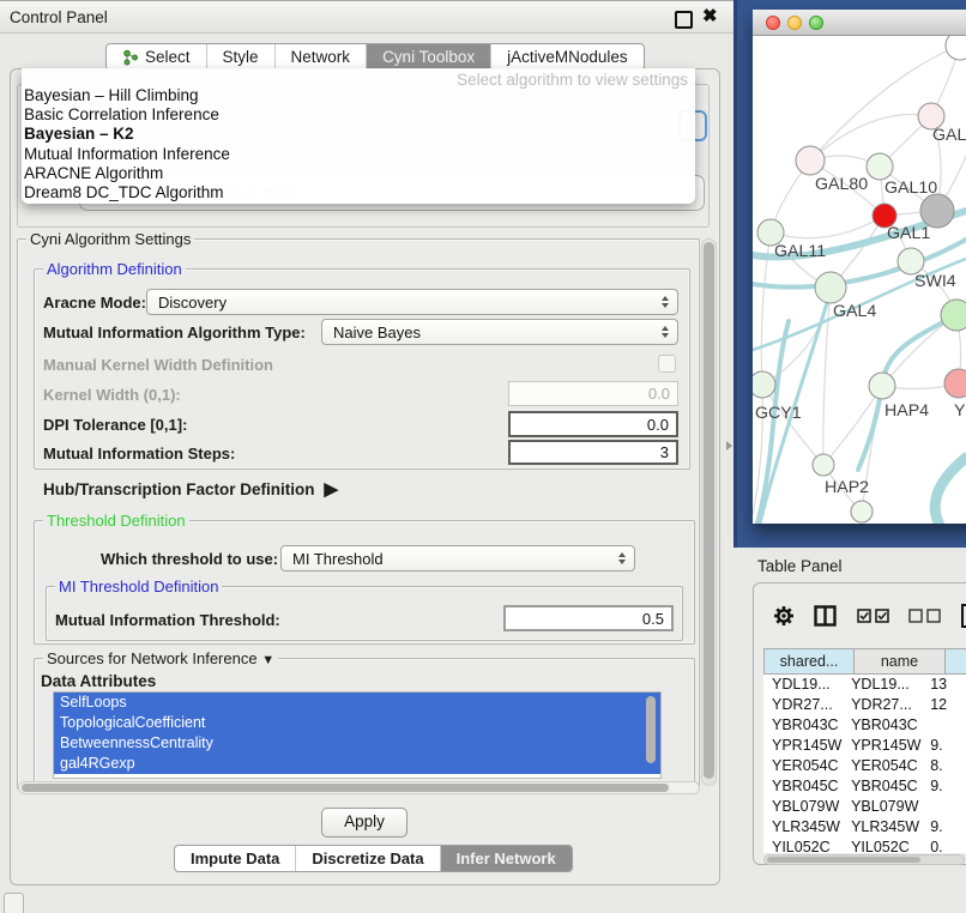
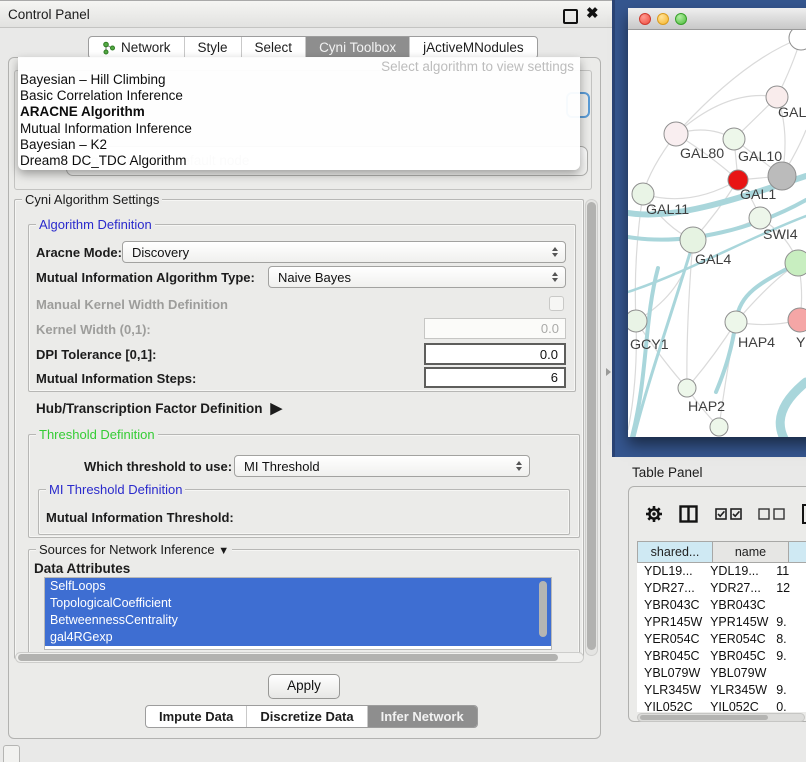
  Control Panel
  ✖
- Select
+ Network
  Style
- Network
+ Select
  Cyni Toolbox
  jActiveMNodules
  Select algorithm to view settings
  Bayesian – Hill Climbing
  Basic Correlation Inference
- Bayesian – K2
+ ARACNE Algorithm
  Mutual Information Inference
- ARACNE Algorithm
+ Bayesian – K2
  Dream8 DC_TDC Algorithm
  Cyni Algorithm Settings
  Algorithm Definition
  Aracne Mode:
  Discovery
  Mutual Information Algorithm Type:
  Naive Bayes
  Manual Kernel Width Definition
  Kernel Width (0,1):
  0.0
  DPI Tolerance [0,1]:
  0.0
  Mutual Information Steps:
- 3
+ 6
  Hub/Transcription Factor Definition ▶
  Threshold Definition
  Which threshold to use:
  MI Threshold
  MI Threshold Definition
  Mutual Information Threshold:
- 0.5
  Sources for Network Inference ▼
  Data Attributes
  SelfLoops
  TopologicalCoefficient
  BetweennessCentrality
  gal4RGexp
  Apply
  Impute Data
  Discretize Data
  Infer Network
  GAL
  GAL80
  GAL10
  GAL1
  GAL11
  SWI4
  GAL4
  GCY1
  HAP4
  Y
  HAP2
  Table Panel
  shared...
  name
  YDL19...
  YDL19...
- 13
+ 11
  YDR27...
  YDR27...
  12
  YBR043C
  YBR043C
  YPR145W
  YPR145W
  9.
  YER054C
  YER054C
  8.
  YBR045C
  YBR045C
  9.
  YBL079W
  YBL079W
  YLR345W
  YLR345W
  9.
  YIL052C
  YIL052C
  0.
